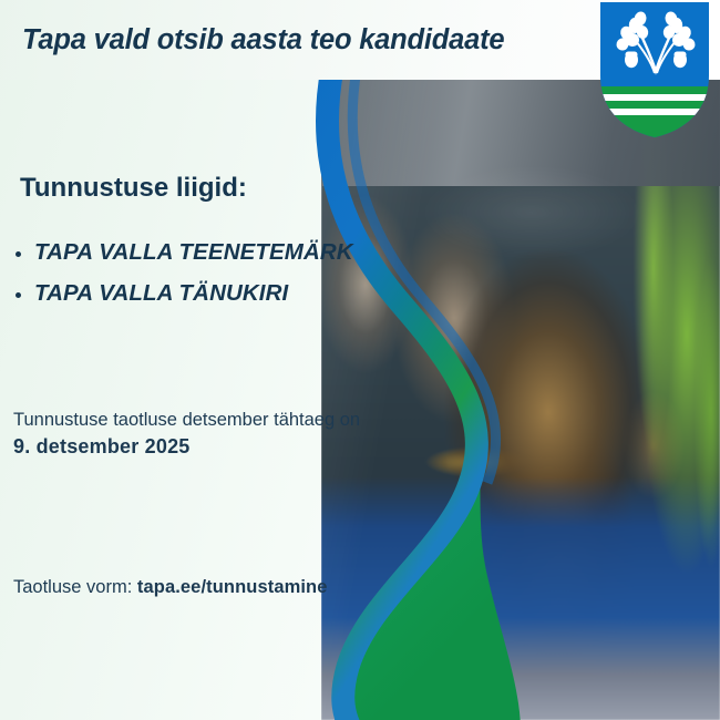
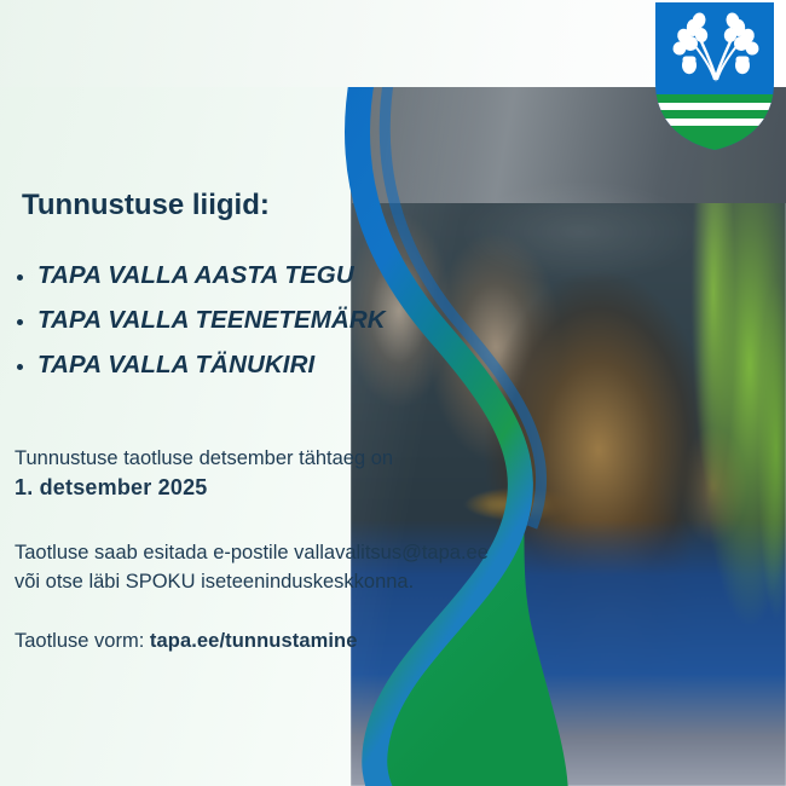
- Tapa vald otsib aasta teo kandidaate
  Tunnustuse liigid:
+ TAPA VALLA AASTA TEGU
  TAPA VALLA TEENETEMÄRK
  TAPA VALLA TÄNUKIRI
  Tunnustuse taotluse detsember tähtaeg on
- 9. detsember 2025
+ 1. detsember 2025
+ Taotluse saab esitada e-postile vallavalitsus@tapa.ee
+ või otse läbi SPOKU iseteeninduskeskkonna.
  Taotluse vorm: tapa.ee/tunnustamine
